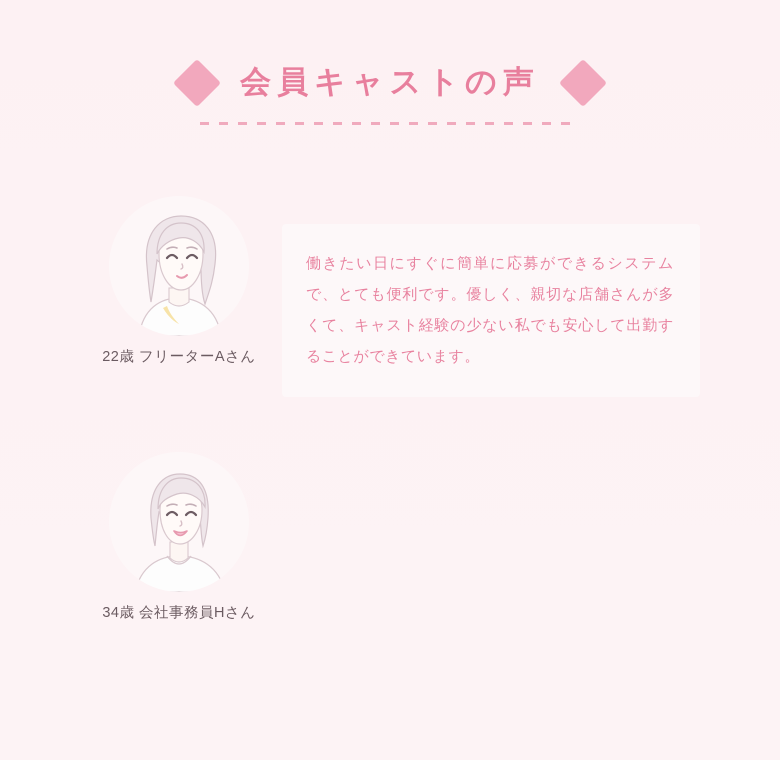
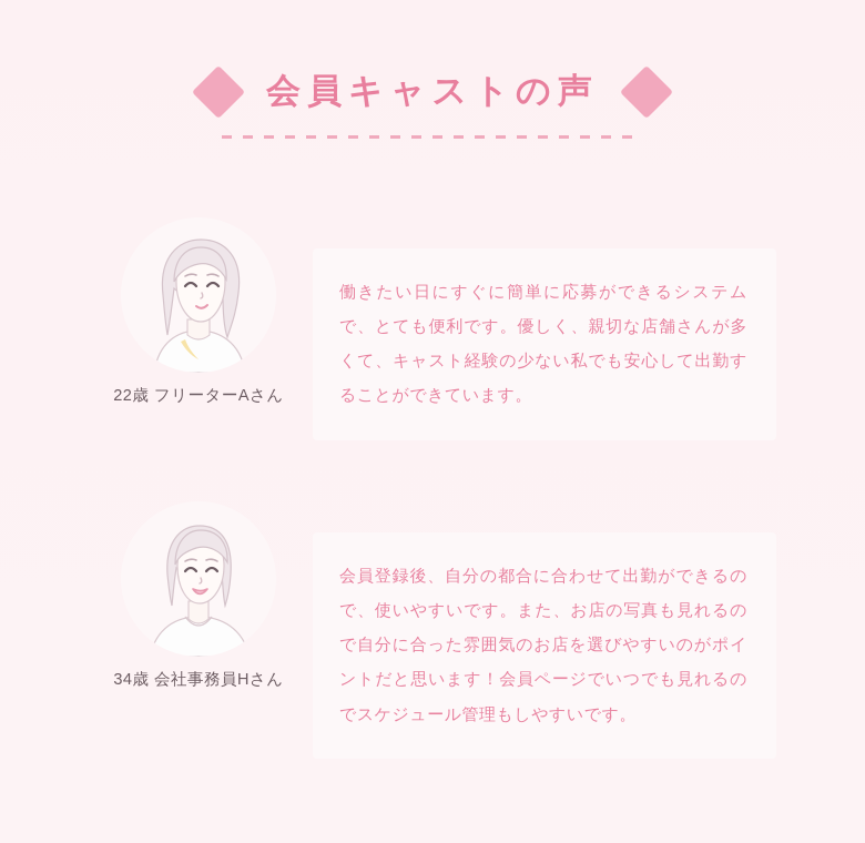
  会員キャストの声
  22歳 フリーターAさん
  働きたい日にすぐに簡単に応募ができるシステムで、とても便利です。優しく、親切な店舗さんが多くて、キャスト経験の少ない私でも安心して出勤することができています。
  34歳 会社事務員Hさん
+ 会員登録後、自分の都合に合わせて出勤ができるので、使いやすいです。また、お店の写真も見れるので自分に合った雰囲気のお店を選びやすいのがポイントだと思います！会員ページでいつでも見れるのでスケジュール管理もしやすいです。
